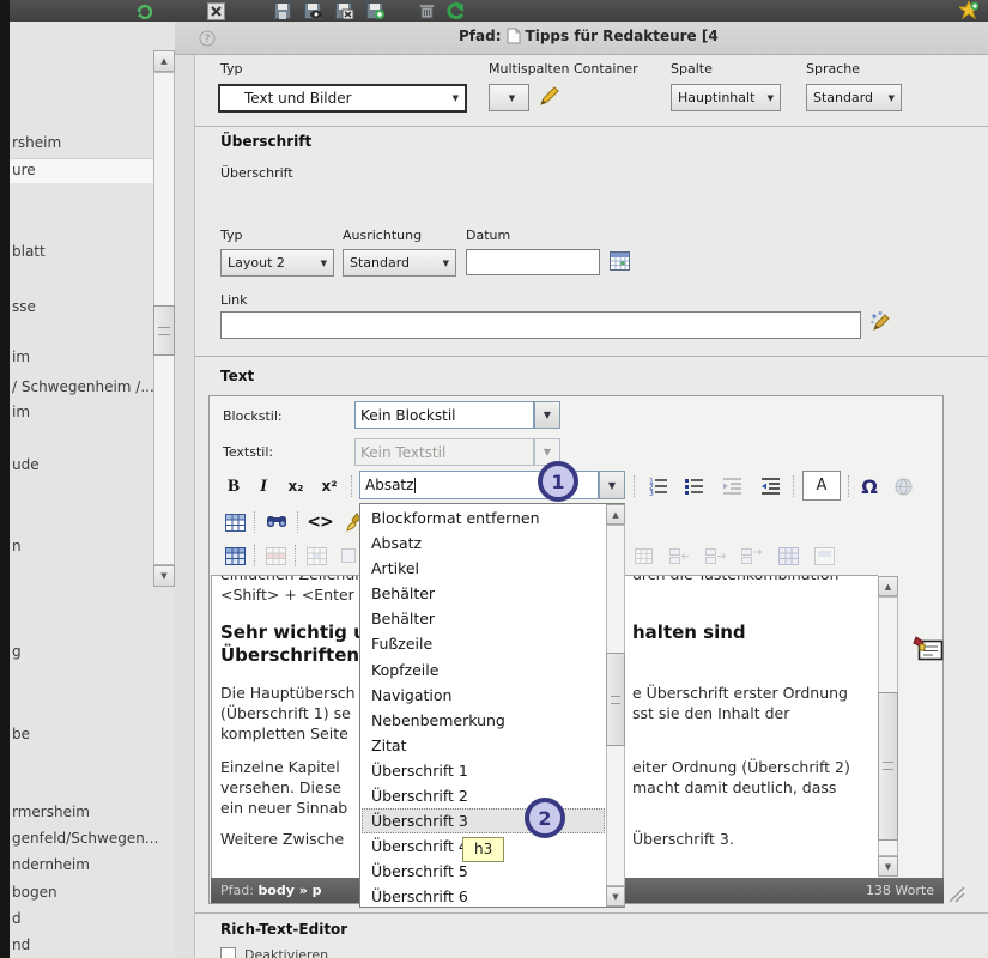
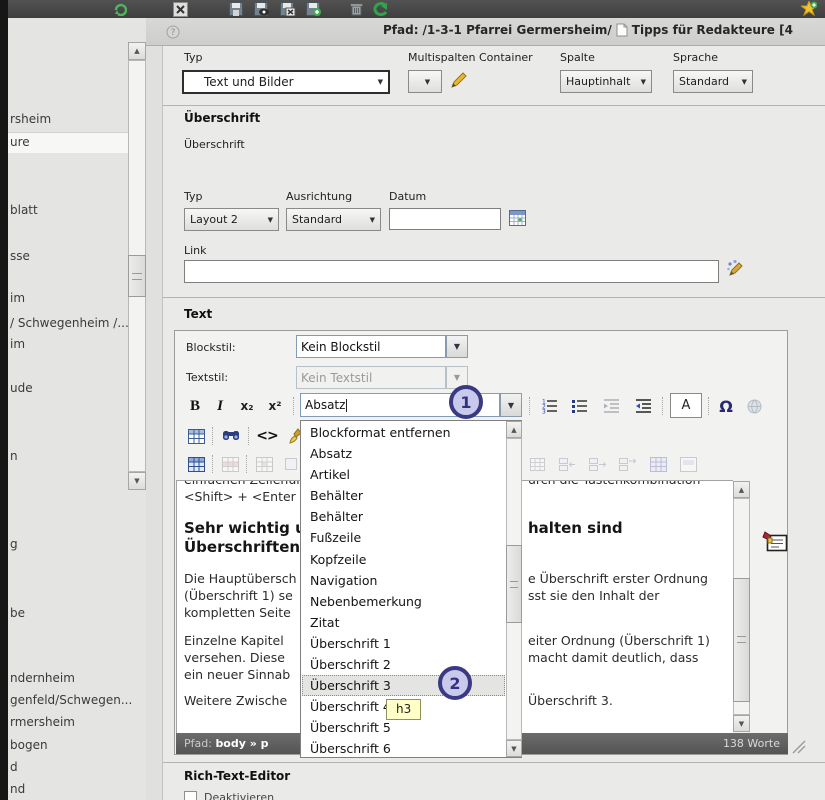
  rsheim
  ure
  blatt
  sse
  im
  / Schwegenheim /...
  im
  ude
  n
  g
  be
- rmersheim
+ ndernheim
  genfeld/Schwegen...
- ndernheim
+ rmersheim
  bogen
  d
  nd
  ▲
  ▼
  ?
  Pfad:
+ /1-3-1 Pfarrei Germersheim/
  Tipps für Redakteure [4
  Typ
  Multispalten Container
  Spalte
  Sprache
  Text und Bilder
  ▼
  ▼
  Hauptinhalt
  ▼
  Standard
  ▼
  Überschrift
  Überschrift
  Typ
  Ausrichtung
  Datum
  Layout 2
  ▼
  Standard
  ▼
  Link
  Text
  Blockstil:
  Kein Blockstil
  ▼
  Textstil:
  Kein Textstil
  ▼
  B
  I
  x₂
  x²
  Absatz
  ▼
  A
  Ω
  <>
  <Shift> + <Enter
  Sehr wichtig
  halten sind
  Überschriften
  Die Hauptübersch
  e Überschrift erster Ordnung
  (Überschrift 1) se
  sst sie den Inhalt der
  kompletten Seite
  Einzelne Kapitel
- eiter Ordnung (Überschrift 2)
+ eiter Ordnung (Überschrift 1)
  versehen. Diese
  macht damit deutlich, dass
  ein neuer Sinnab
  Weitere Zwische
  Überschrift 3.
  ▲
  ▼
  Pfad: body » p
  138 Worte
  Blockformat entfernen
  Absatz
  Artikel
  Behälter
  Behälter
  Fußzeile
  Kopfzeile
  Navigation
  Nebenbemerkung
  Zitat
  Überschrift 1
  Überschrift 2
  Überschrift 3
  Überschrift
  Überschrift 5
  Überschrift 6
  ▲
  ▼
  h3
  1
  2
  Rich-Text-Editor
  Deaktivieren
